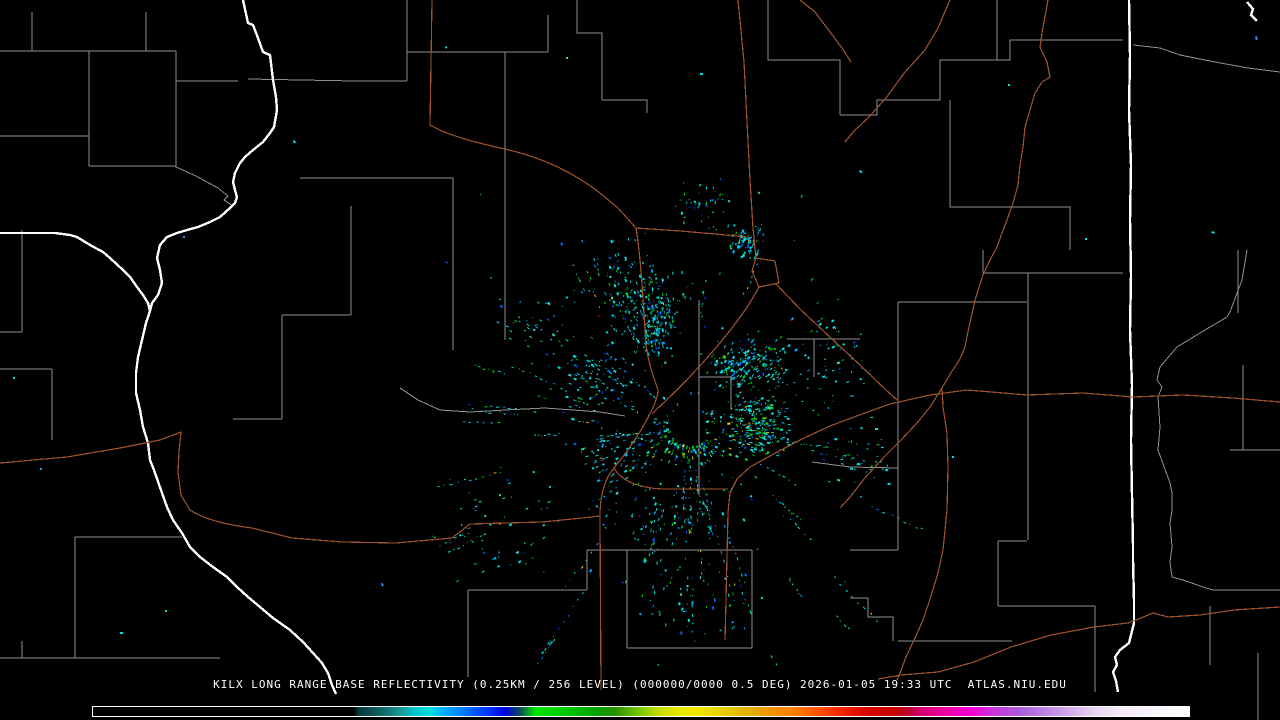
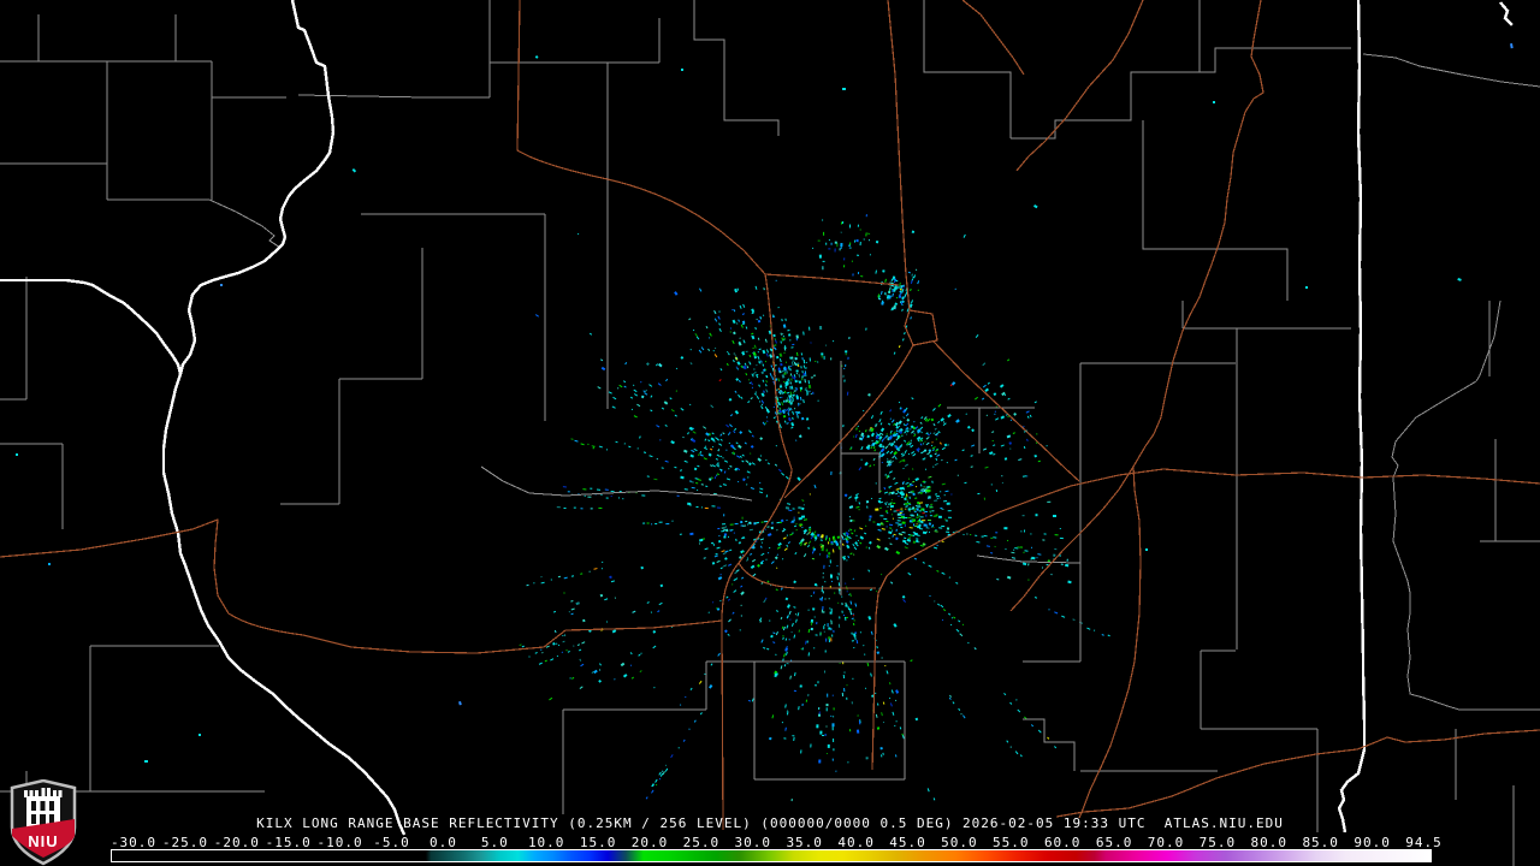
- KILX LONG RANGE BASE REFLECTIVITY (0.25KM / 256 LEVEL) (000000/0000 0.5 DEG) 2026-01-05 19:33 UTC ATLAS.NIU.EDU
+ KILX LONG RANGE BASE REFLECTIVITY (0.25KM / 256 LEVEL) (000000/0000 0.5 DEG) 2026-02-05 19:33 UTC ATLAS.NIU.EDU
+ -30.0
+ -25.0
+ -20.0
+ -15.0
+ -10.0
+ -5.0
+ 0.0
+ 5.0
+ 10.0
+ 15.0
+ 20.0
+ 25.0
+ 30.0
+ 35.0
+ 40.0
+ 45.0
+ 50.0
+ 55.0
+ 60.0
+ 65.0
+ 70.0
+ 75.0
+ 80.0
+ 85.0
+ 90.0
+ 94.5
+ NIU
